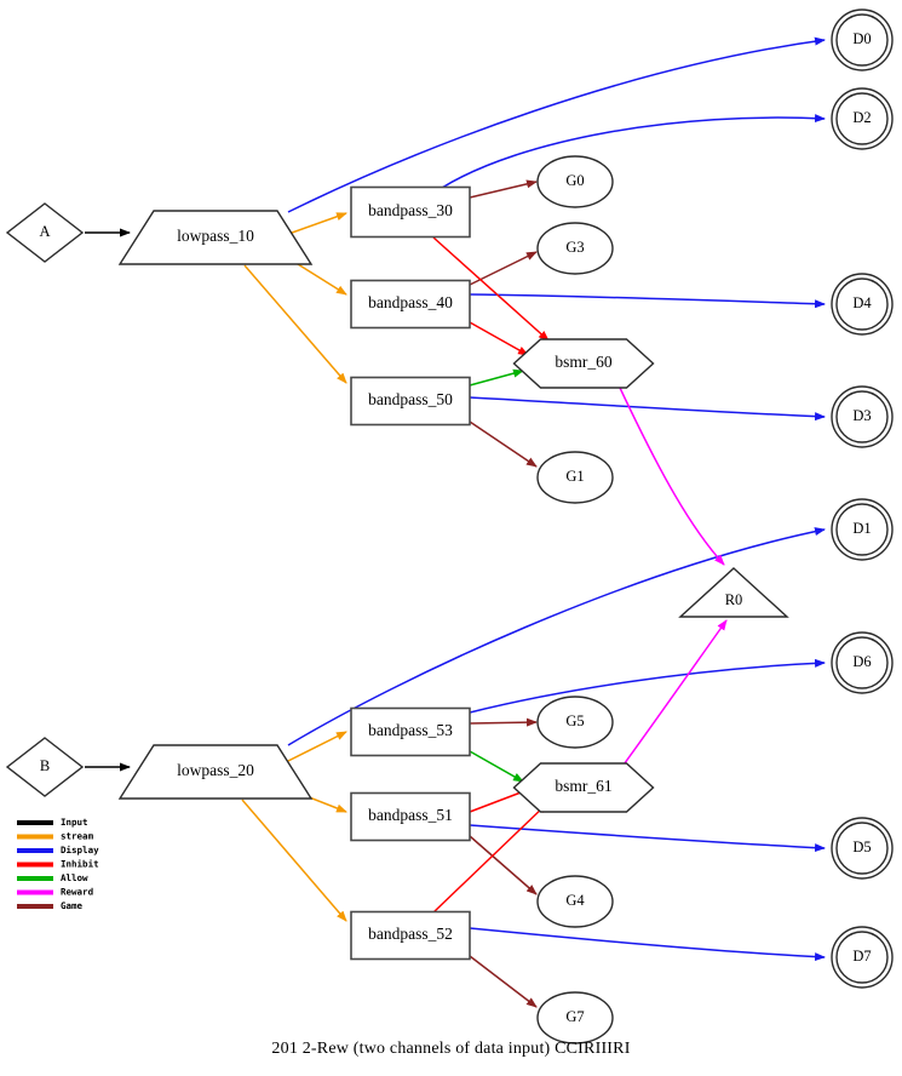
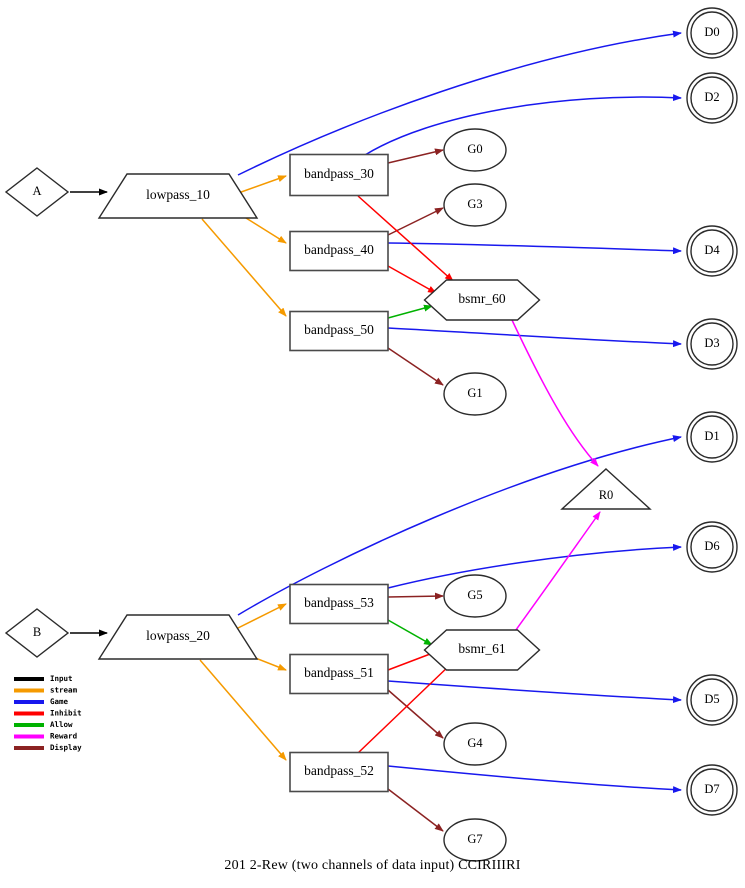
  A
  B
  lowpass_10
  lowpass_20
  bandpass_30
  bandpass_40
  bandpass_50
  bandpass_53
  bandpass_51
  bandpass_52
  bsmr_60
  bsmr_61
  R0
  G0
  G3
  G1
  G5
  G4
  G7
  D0
  D2
  D4
  D3
  D1
  D6
  D5
  D7
  Input
  stream
- Display
+ Game
  Inhibit
  Allow
  Reward
- Game
+ Display
  201 2-Rew (two channels of data input) CCIRIIIRI
